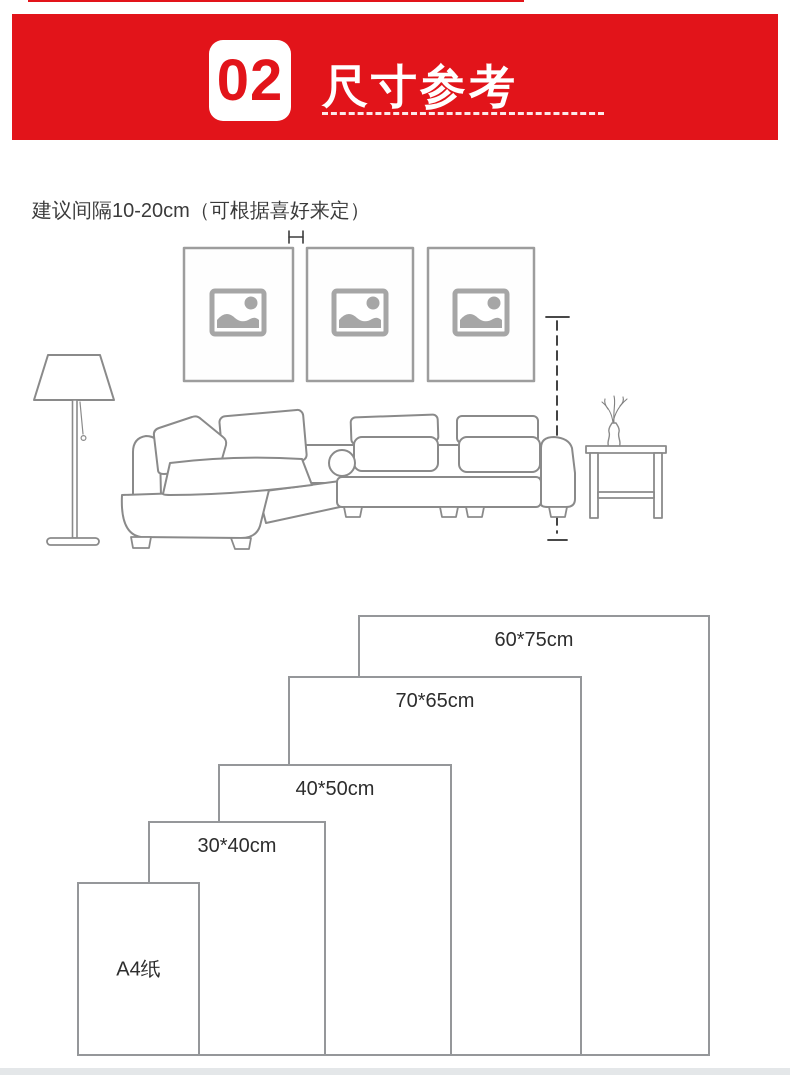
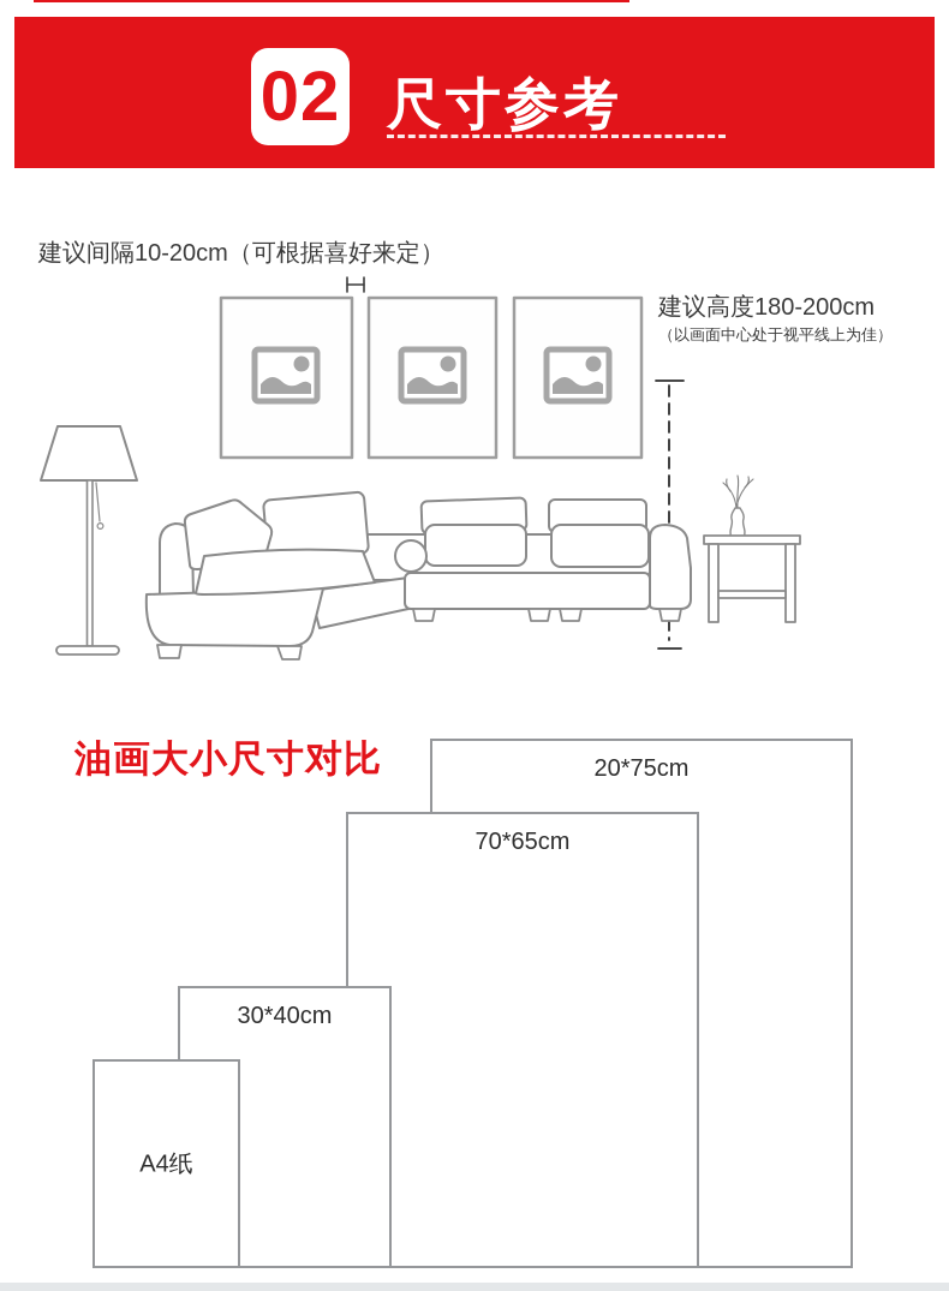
  02
  尺寸参考
  建议间隔10-20cm（可根据喜好来定）
+ 建议高度180-200cm
+ （以画面中心处于视平线上为佳）
+ 油画大小尺寸对比
- 60*75cm
+ 20*75cm
  70*65cm
- 40*50cm
  30*40cm
  A4纸
